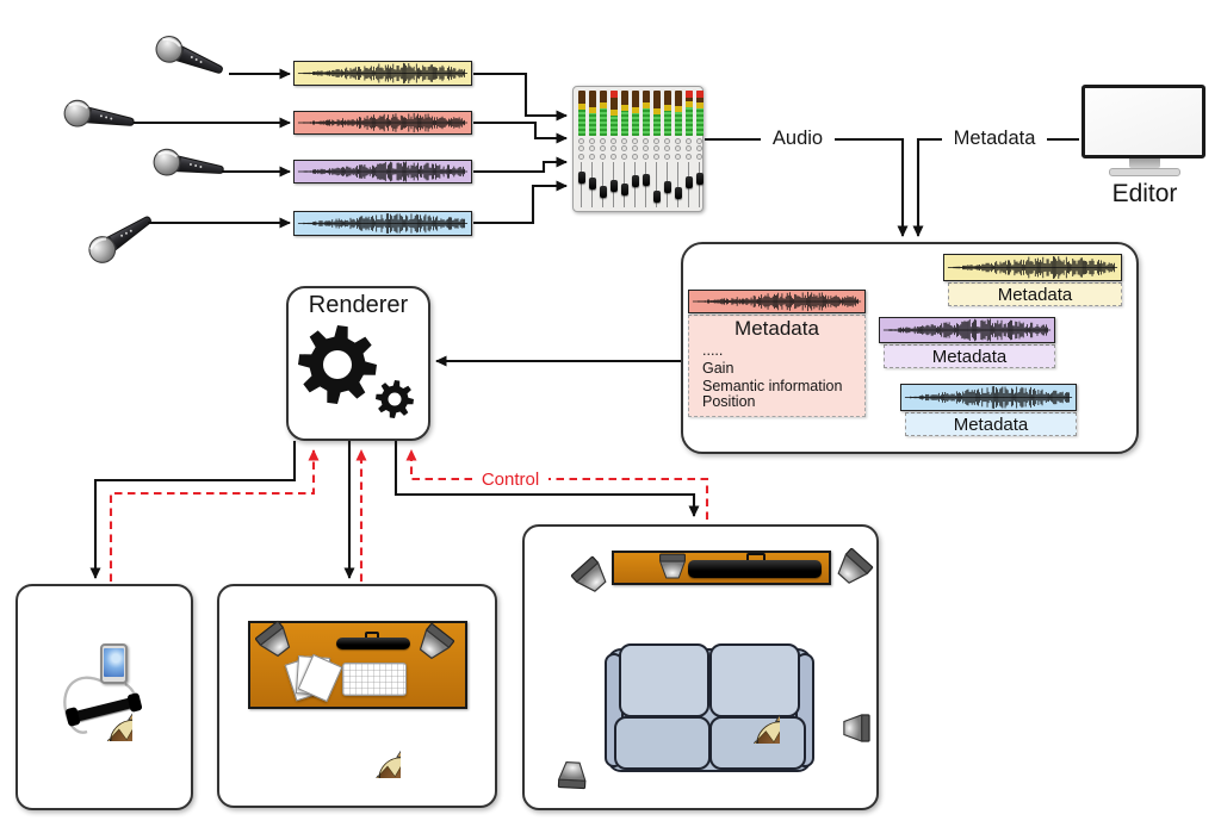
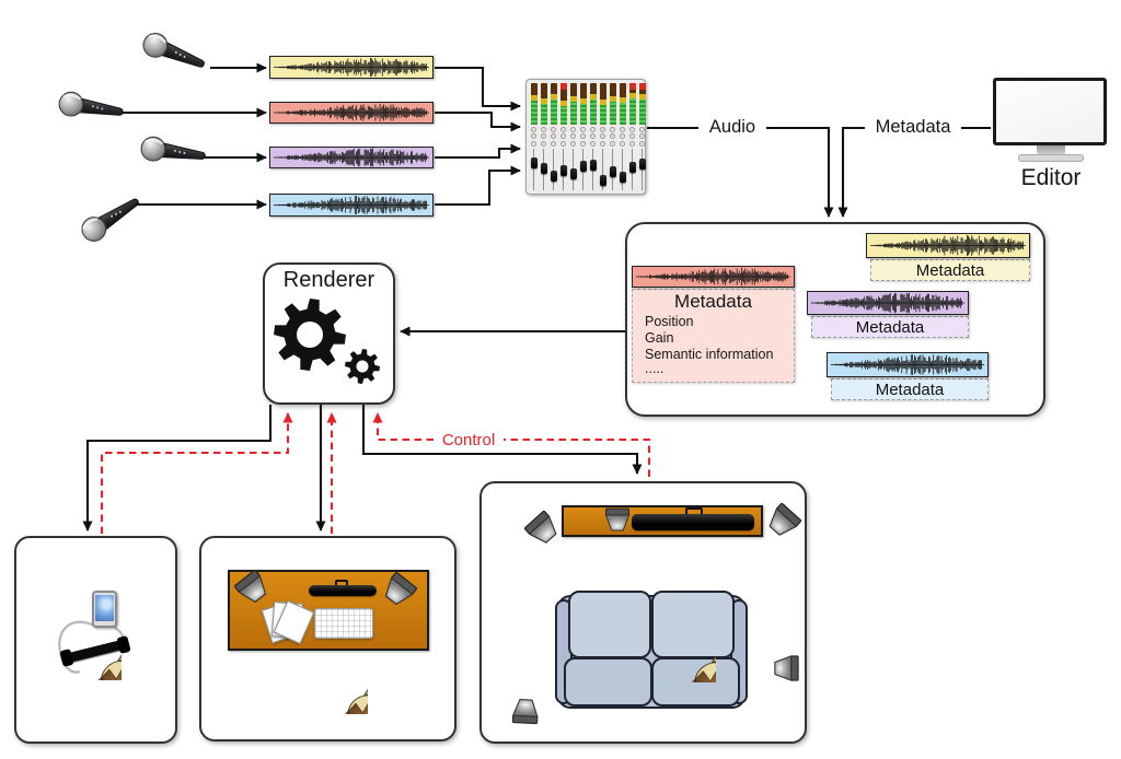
  Editor
  Audio
  Metadata
  Metadata
- .....
+ Position
  Gain
  Semantic information
- Position
+ .....
  Metadata
  Metadata
  Metadata
  Renderer
  Control
